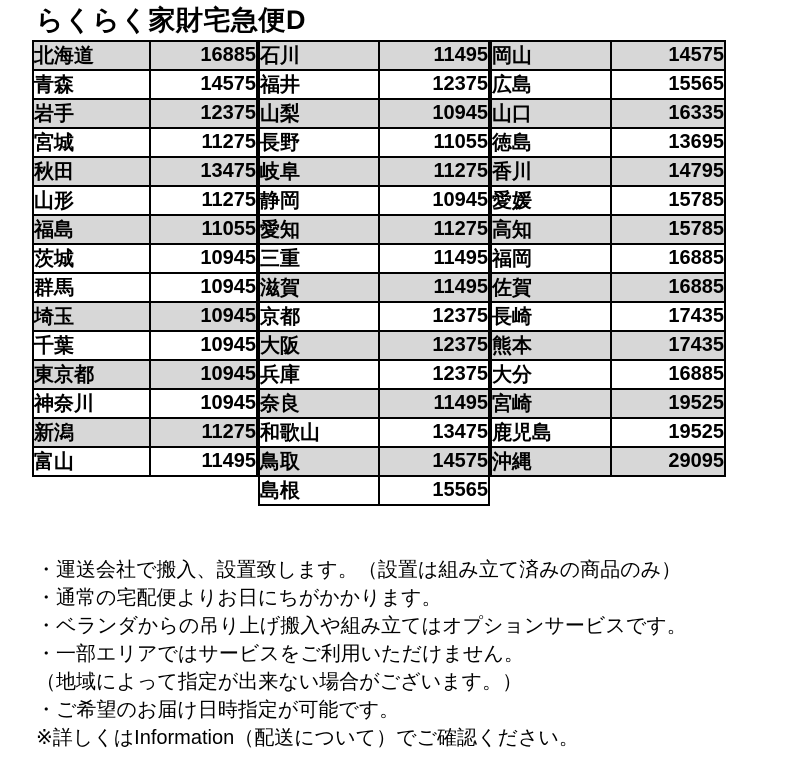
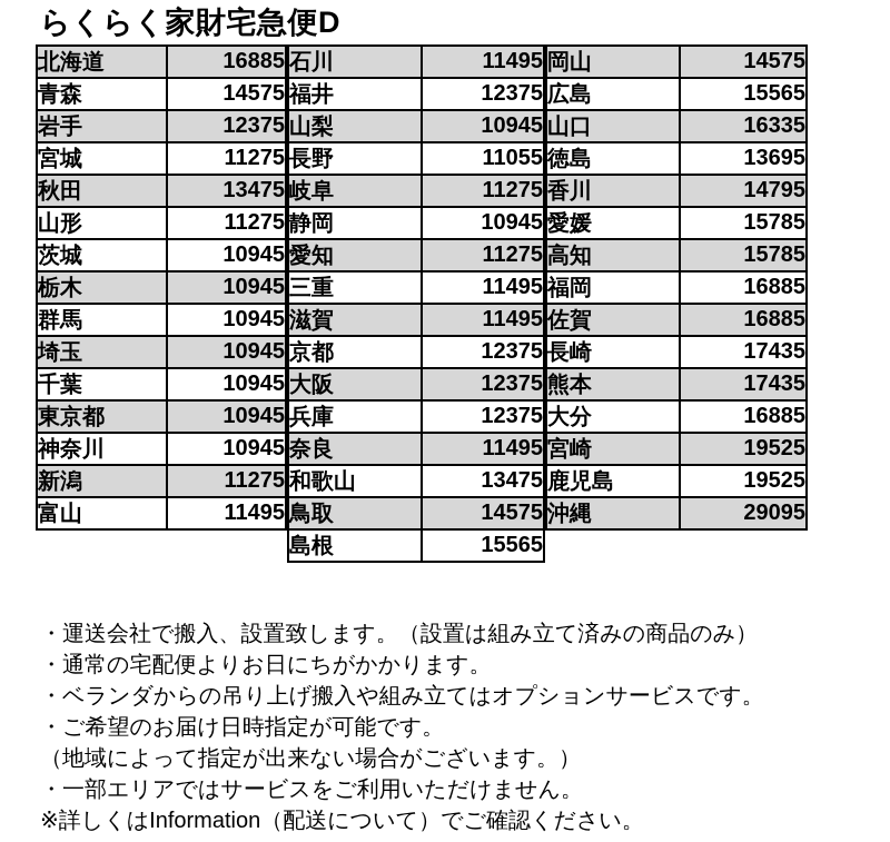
  らくらく家財宅急便D
  北海道	16885
  青森	14575
  岩手	12375
  宮城	11275
  秋田	13475
  山形	11275
- 福島	11055
  茨城	10945
+ 栃木	10945
  群馬	10945
  埼玉	10945
  千葉	10945
  東京都	10945
  神奈川	10945
  新潟	11275
  富山	11495
  石川	11495
  福井	12375
  山梨	10945
  長野	11055
  岐阜	11275
  静岡	10945
  愛知	11275
  三重	11495
  滋賀	11495
  京都	12375
  大阪	12375
  兵庫	12375
  奈良	11495
  和歌山	13475
  鳥取	14575
  島根	15565
  岡山	14575
  広島	15565
  山口	16335
  徳島	13695
  香川	14795
  愛媛	15785
  高知	15785
  福岡	16885
  佐賀	16885
  長崎	17435
  熊本	17435
  大分	16885
  宮崎	19525
  鹿児島	19525
  沖縄	29095
  ・運送会社で搬入、設置致します。（設置は組み立て済みの商品のみ）
  ・通常の宅配便よりお日にちがかかります。
  ・ベランダからの吊り上げ搬入や組み立てはオプションサービスです。
- ・一部エリアではサービスをご利用いただけません。
+ ・ご希望のお届け日時指定が可能です。
  （地域によって指定が出来ない場合がございます。）
- ・ご希望のお届け日時指定が可能です。
+ ・一部エリアではサービスをご利用いただけません。
  ※詳しくはInformation（配送について）でご確認ください。
